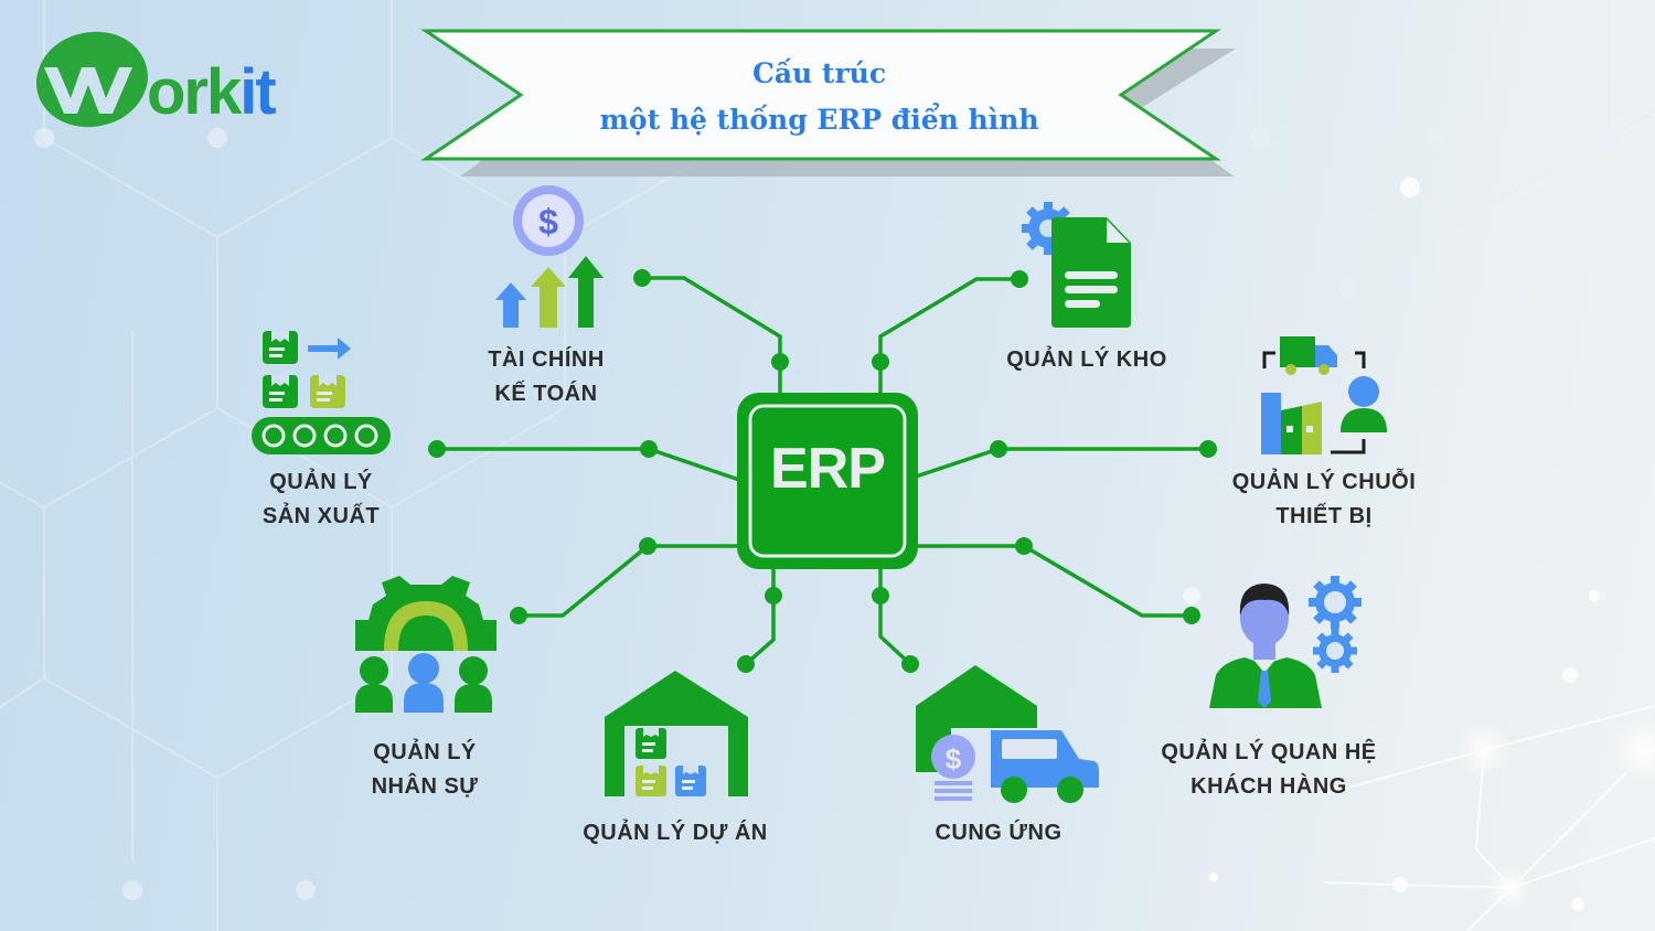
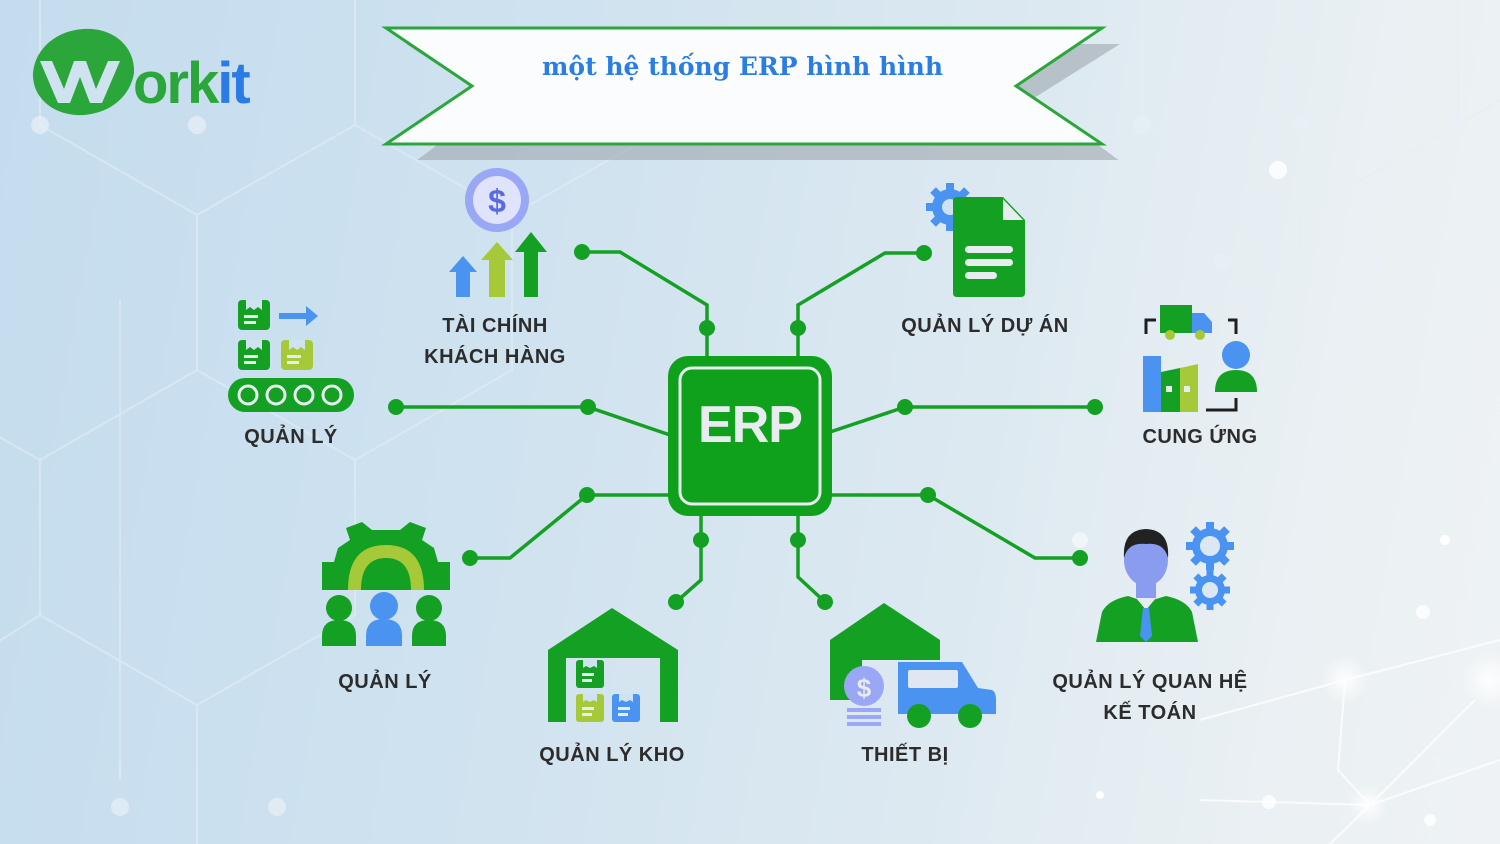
  orkit
- Cấu trúc
- một hệ thống ERP điển hình
+ một hệ thống ERP hình hình
  $
  $
  ERP
  TÀI CHÍNH
- KẾ TOÁN
+ KHÁCH HÀNG
- QUẢN LÝ KHO
+ QUẢN LÝ DỰ ÁN
  QUẢN LÝ
- SẢN XUẤT
- QUẢN LÝ CHUỖI
- THIẾT BỊ
+ CUNG ỨNG
  QUẢN LÝ
- NHÂN SỰ
  QUẢN LÝ QUAN HỆ
- KHÁCH HÀNG
+ KẾ TOÁN
- QUẢN LÝ DỰ ÁN
+ QUẢN LÝ KHO
- CUNG ỨNG
+ THIẾT BỊ
